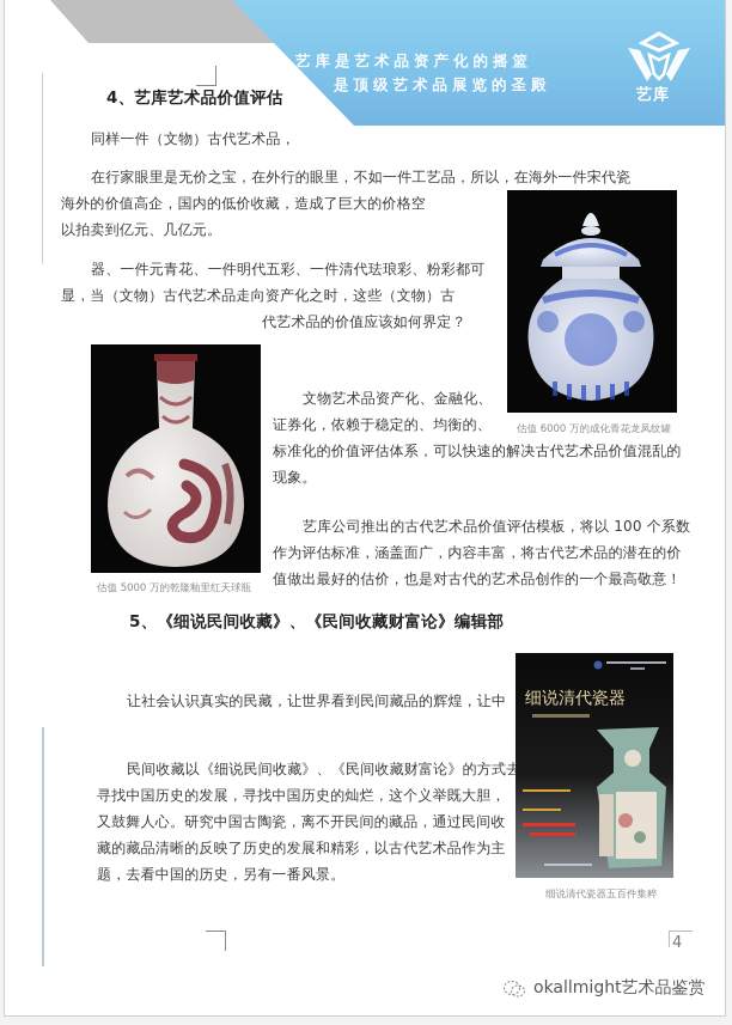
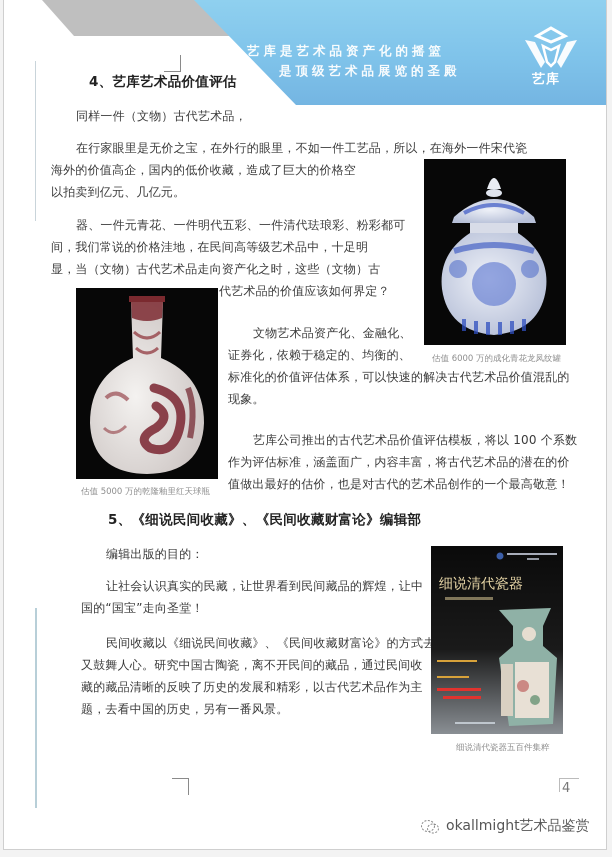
  艺库是艺术品资产化的摇篮
  是顶级艺术品展览的圣殿
  艺库
  4、艺库艺术品价值评估
  同样一件（文物）古代艺术品，
  在行家眼里是无价之宝，在外行的眼里，不如一件工艺品，所以，在海外一件宋代瓷
  海外的价值高企，国内的低价收藏，造成了巨大的价格空
  以拍卖到亿元、几亿元。
  器、一件元青花、一件明代五彩、一件清代珐琅彩、粉彩都可
+ 间，我们常说的价格洼地，在民间高等级艺术品中，十足明
  显，当（文物）古代艺术品走向资产化之时，这些（文物）古
  代艺术品的价值应该如何界定？
  文物艺术品资产化、金融化、
  证券化，依赖于稳定的、均衡的、
  标准化的价值评估体系，可以快速的解决古代艺术品价值混乱的
  现象。
  艺库公司推出的古代艺术品价值评估模板，将以 100 个系数
  作为评估标准，涵盖面广，内容丰富，将古代艺术品的潜在的价
  值做出最好的估价，也是对古代的艺术品创作的一个最高敬意！
  估值 6000 万的成化青花龙凤纹罐
  估值 5000 万的乾隆釉里红天球瓶
  5、《细说民间收藏》、《民间收藏财富论》编辑部
+ 编辑出版的目的：
  让社会认识真实的民藏，让世界看到民间藏品的辉煌，让中
+ 国的“国宝”走向圣堂！
  民间收藏以《细说民间收藏》、《民间收藏财富论》的方式去
- 寻找中国历史的发展，寻找中国历史的灿烂，这个义举既大胆，
  又鼓舞人心。研究中国古陶瓷，离不开民间的藏品，通过民间收
  藏的藏品清晰的反映了历史的发展和精彩，以古代艺术品作为主
  题，去看中国的历史，另有一番风景。
  细说清代瓷器
  细说清代瓷器五百件集粹
  4
  okallmight艺术品鉴赏
